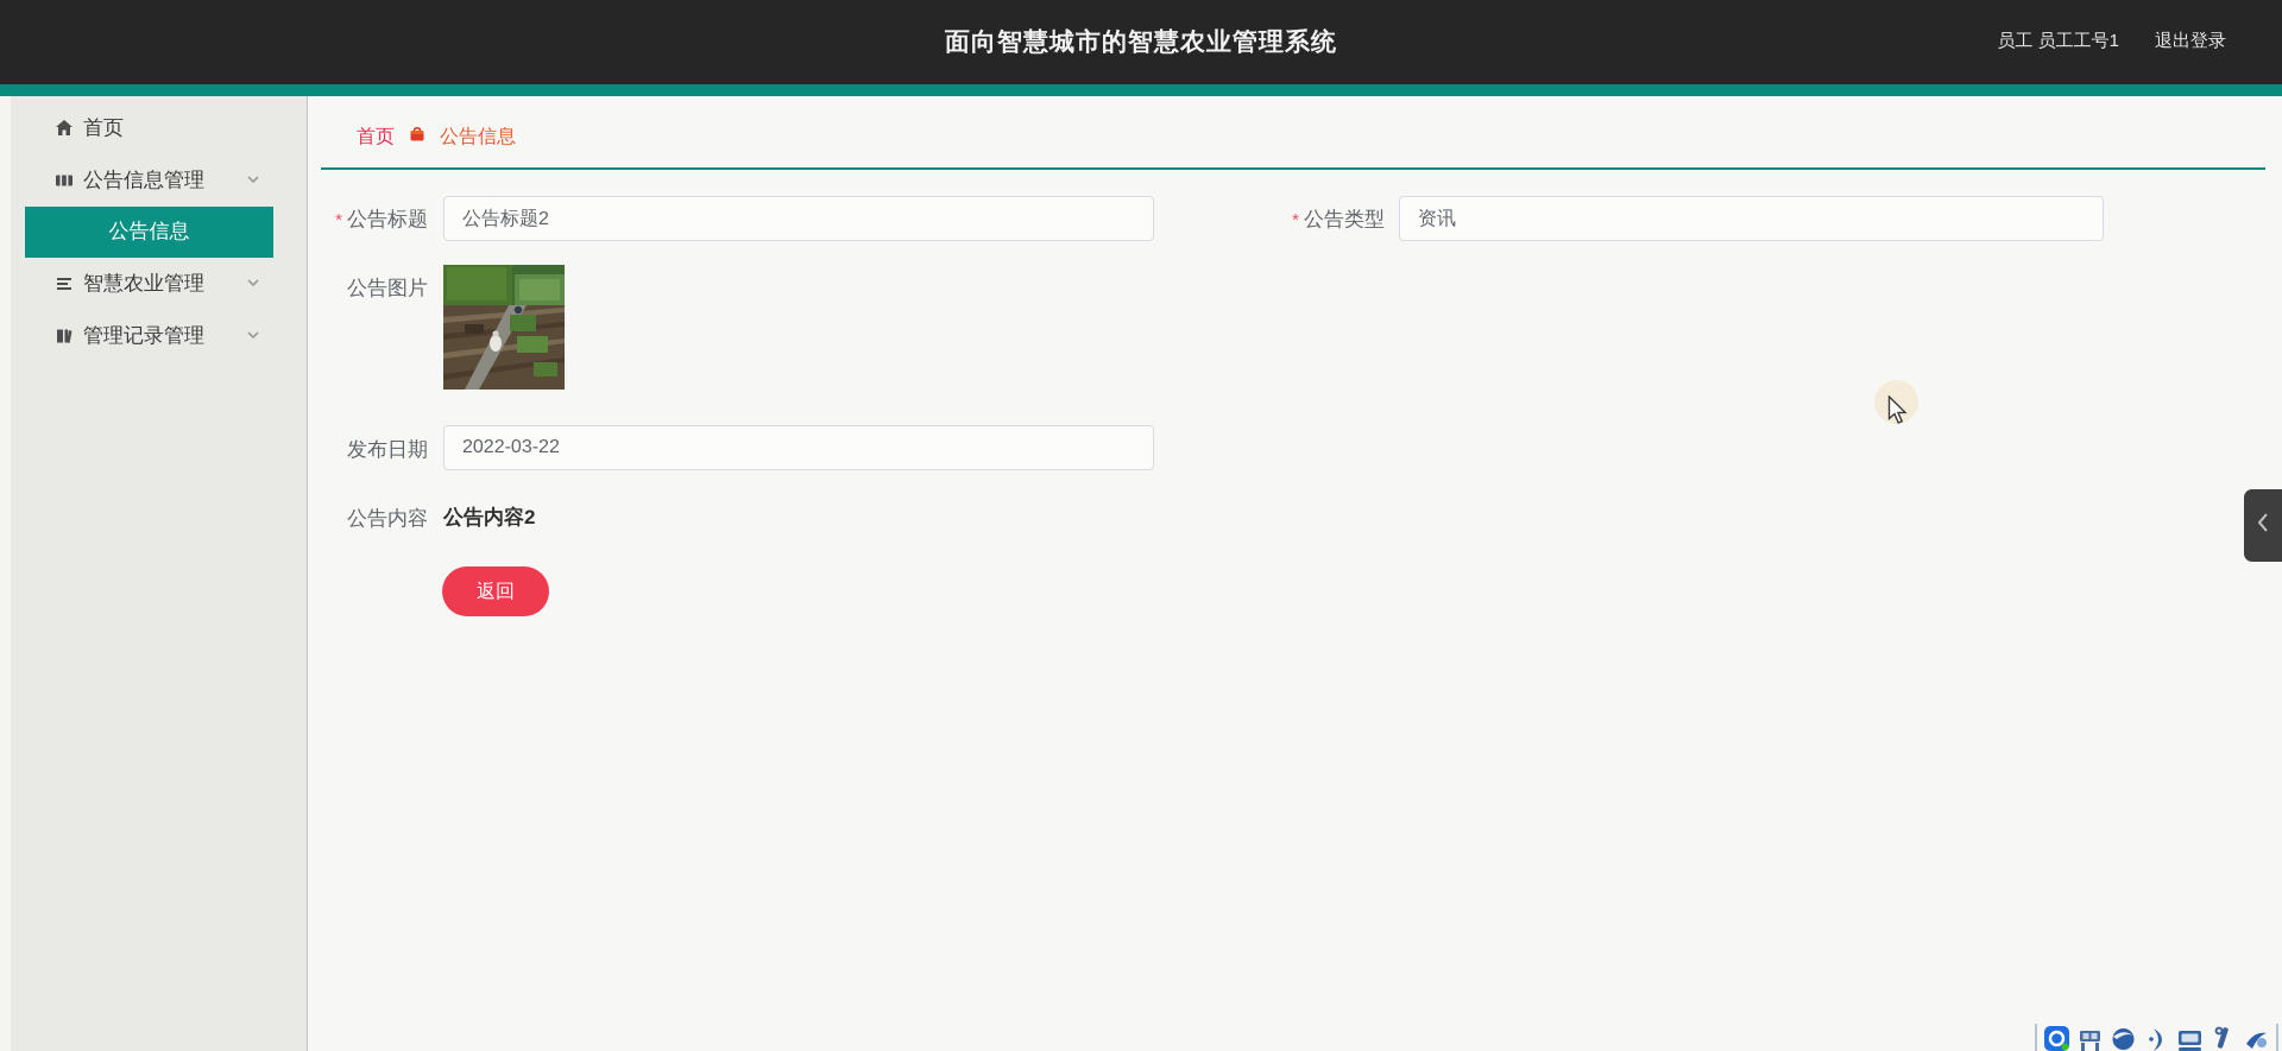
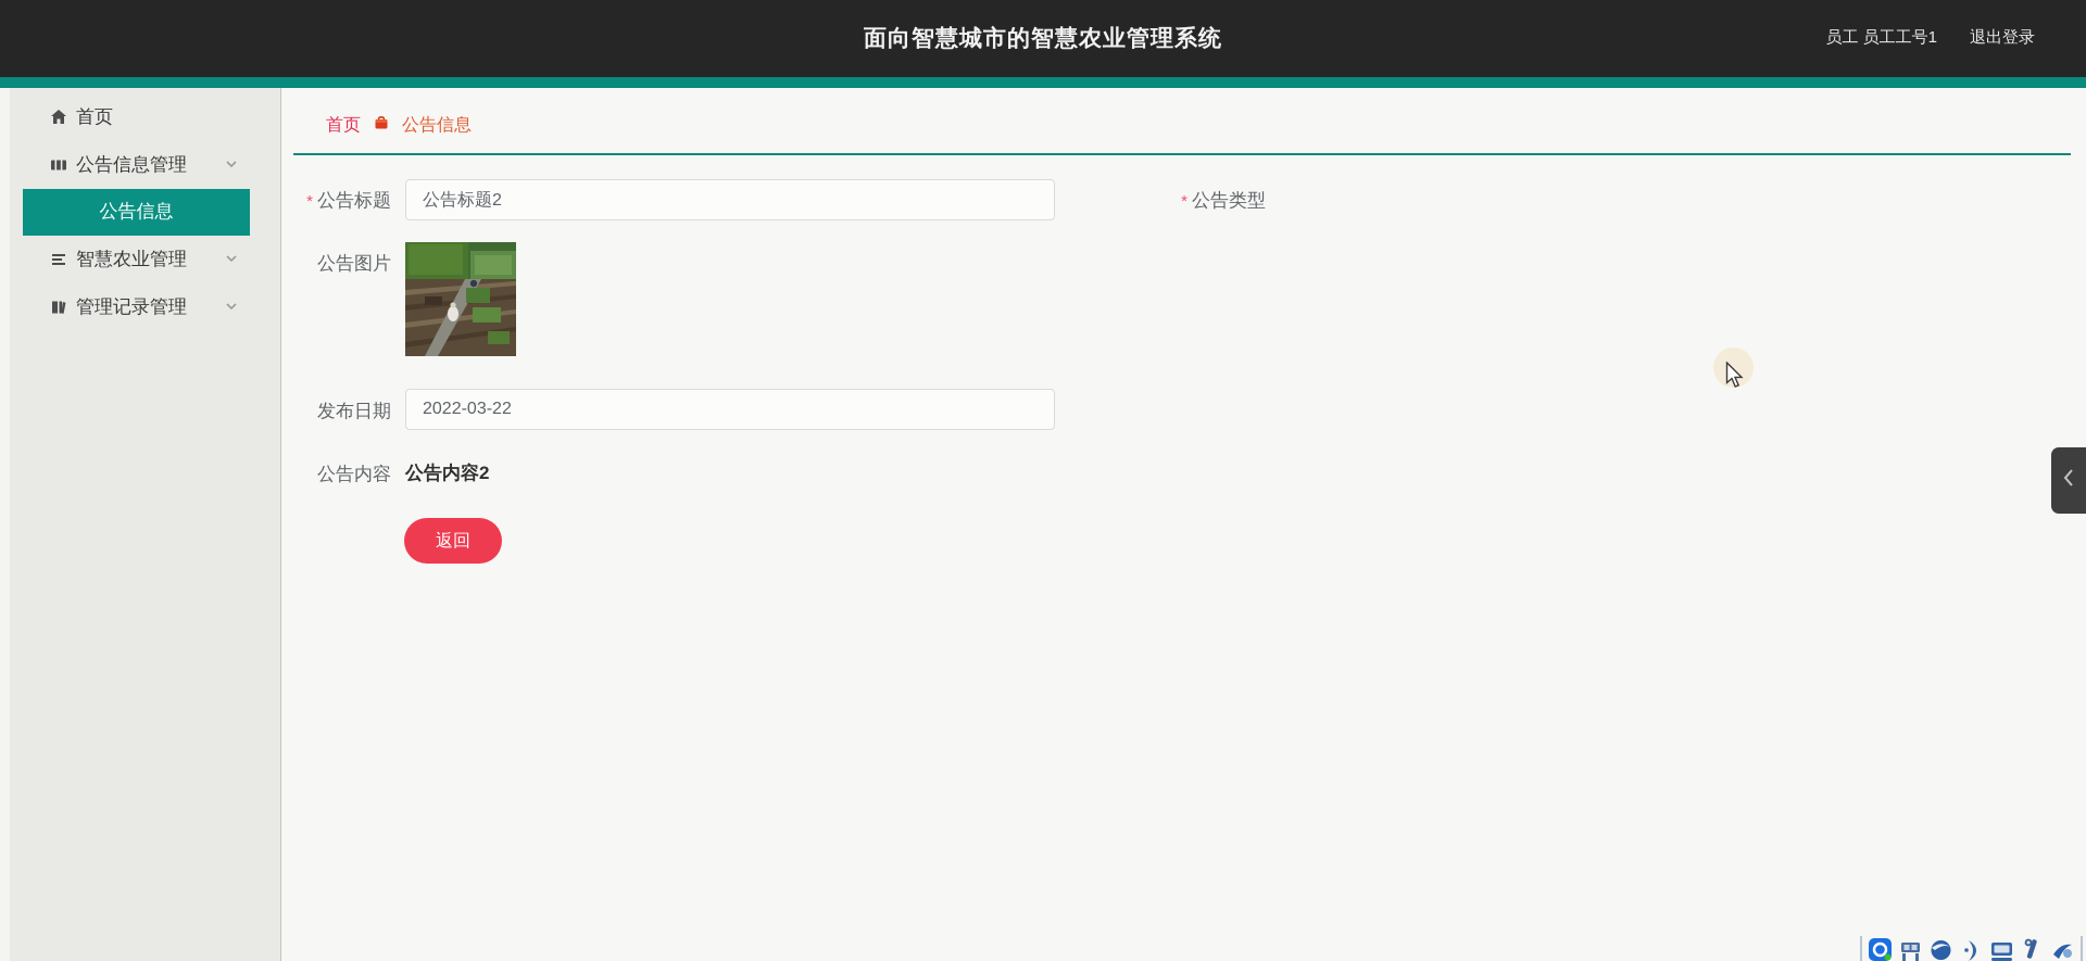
  面向智慧城市的智慧农业管理系统
  员工 员工工号1
  退出登录
  首页
  公告信息管理
  公告信息
  智慧农业管理
  管理记录管理
  首页
  公告信息
  * 公告标题
  公告标题2
  * 公告类型
- 资讯
  公告图片
  发布日期
  2022-03-22
  公告内容
  公告内容2
  返回
